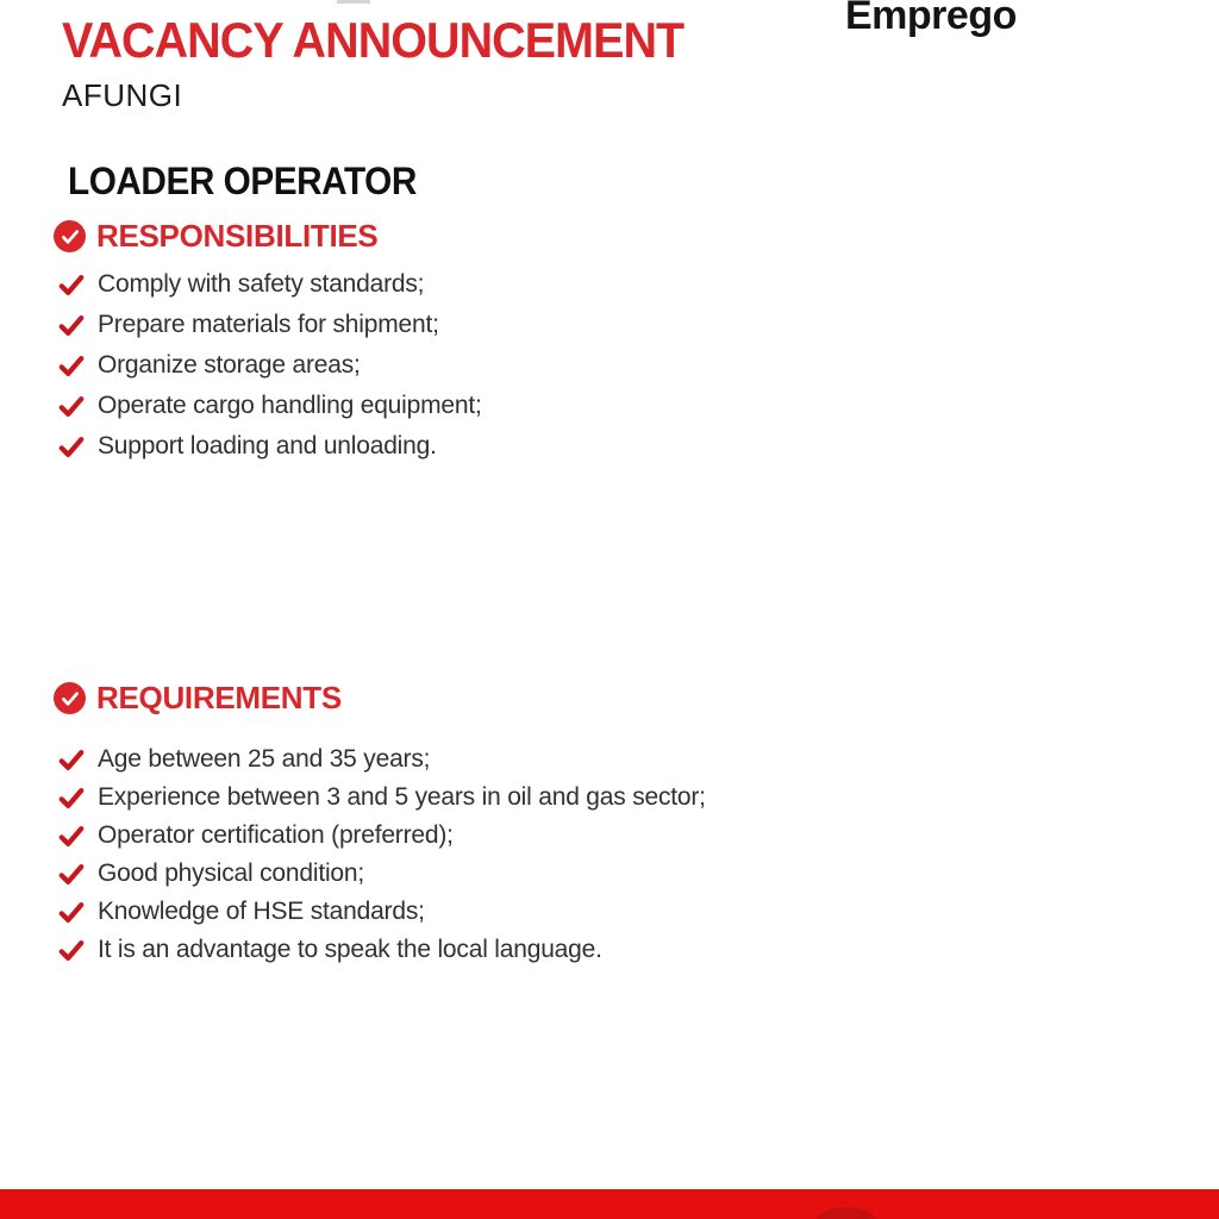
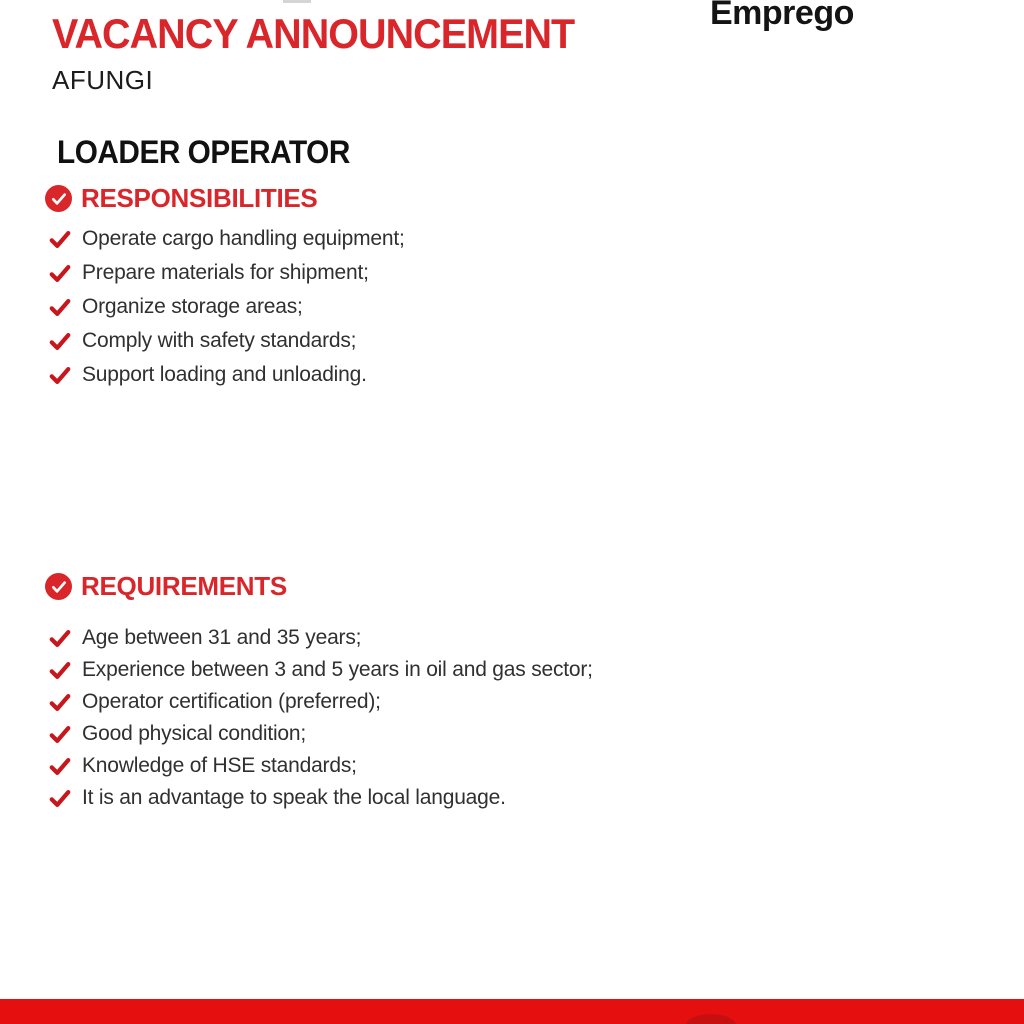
  VACANCY ANNOUNCEMENT
  AFUNGI
  Emprego
  LOADER OPERATOR
  RESPONSIBILITIES
- Comply with safety standards;
+ Operate cargo handling equipment;
  Prepare materials for shipment;
  Organize storage areas;
- Operate cargo handling equipment;
+ Comply with safety standards;
  Support loading and unloading.
  REQUIREMENTS
- Age between 25 and 35 years;
+ Age between 31 and 35 years;
  Experience between 3 and 5 years in oil and gas sector;
  Operator certification (preferred);
  Good physical condition;
  Knowledge of HSE standards;
  It is an advantage to speak the local language.
